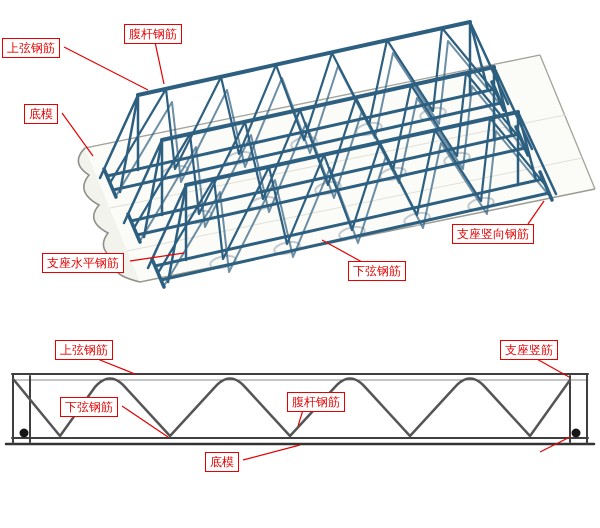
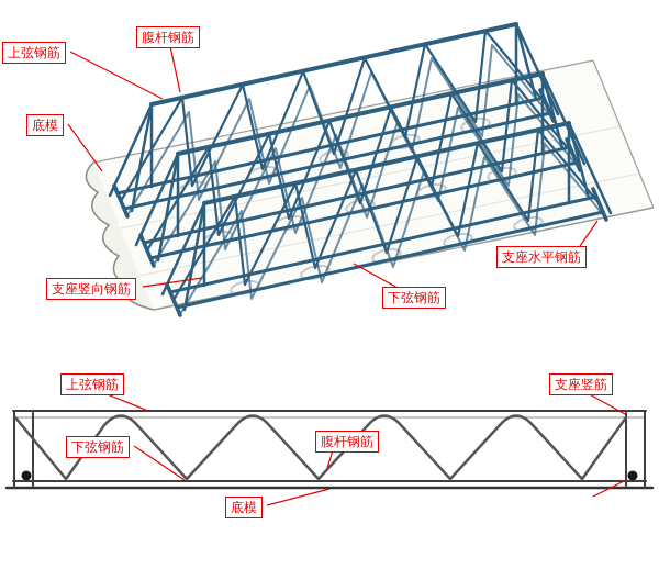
  上弦钢筋
  腹杆钢筋
  底模
- 支座水平钢筋
+ 支座竖向钢筋
  下弦钢筋
- 支座竖向钢筋
+ 支座水平钢筋
  上弦钢筋
  支座竖筋
  下弦钢筋
  腹杆钢筋
  底模
